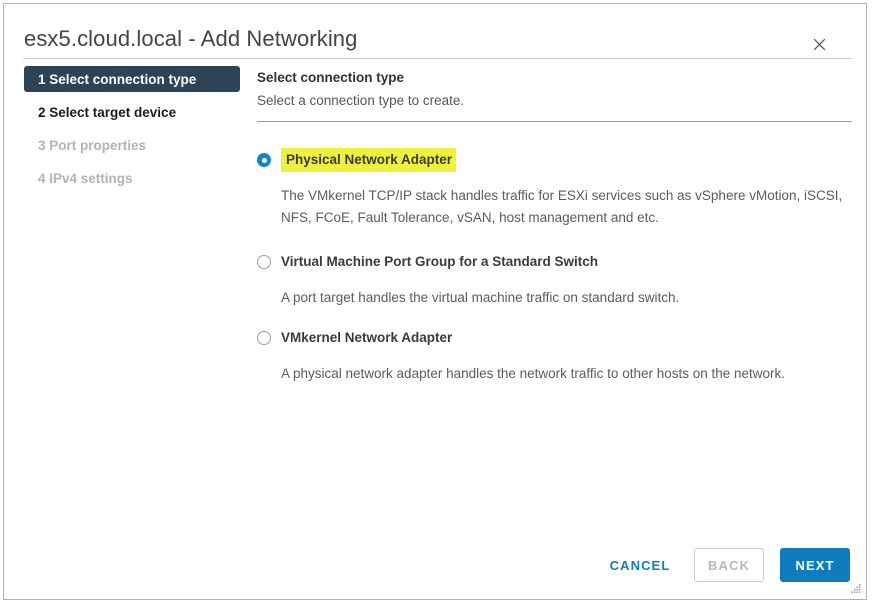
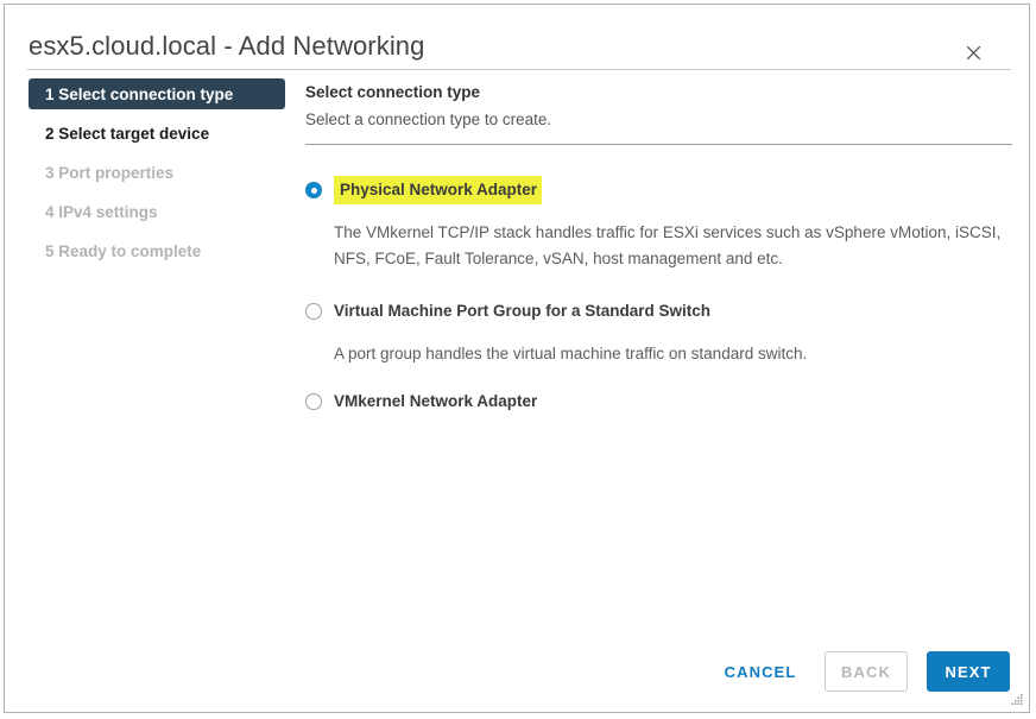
  esx5.cloud.local - Add Networking
  1 Select connection type
  2 Select target device
  3 Port properties
  4 IPv4 settings
+ 5 Ready to complete
  Select connection type
  Select a connection type to create.
  Physical Network Adapter
  The VMkernel TCP/IP stack handles traffic for ESXi services such as vSphere vMotion, iSCSI, NFS, FCoE, Fault Tolerance, vSAN, host management and etc.
  Virtual Machine Port Group for a Standard Switch
- A port target handles the virtual machine traffic on standard switch.
+ A port group handles the virtual machine traffic on standard switch.
  VMkernel Network Adapter
- A physical network adapter handles the network traffic to other hosts on the network.
  CANCEL
  BACK
  NEXT
